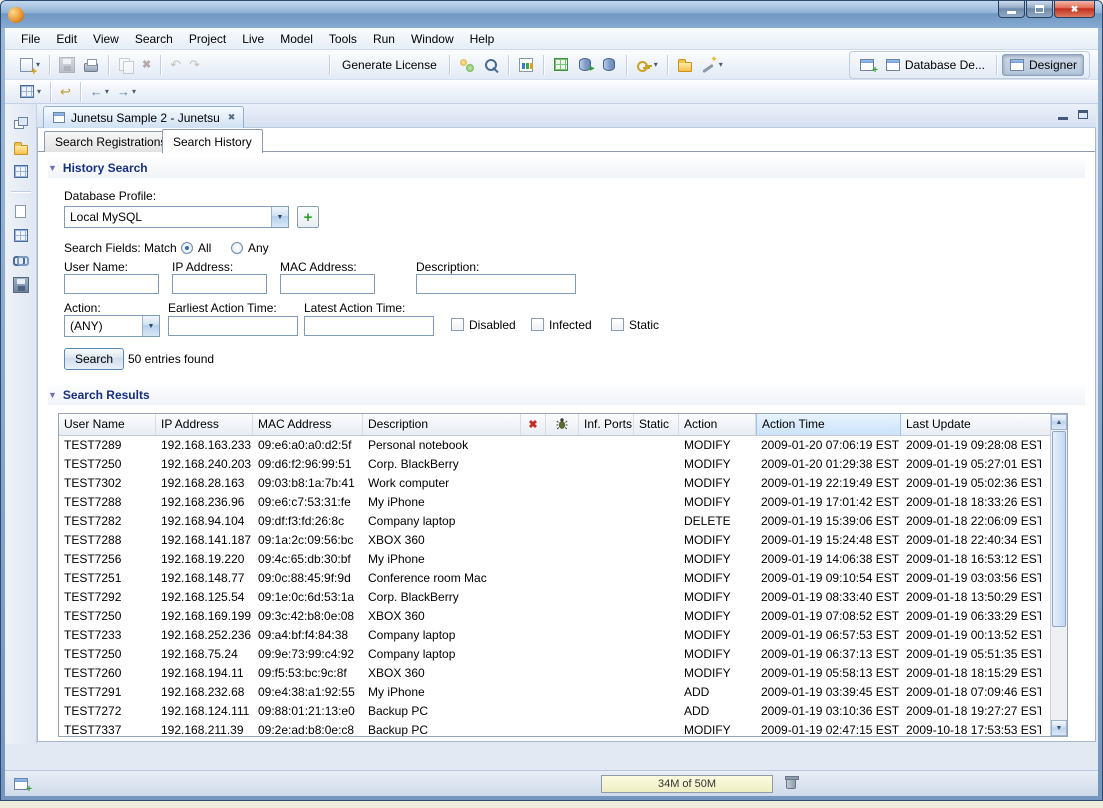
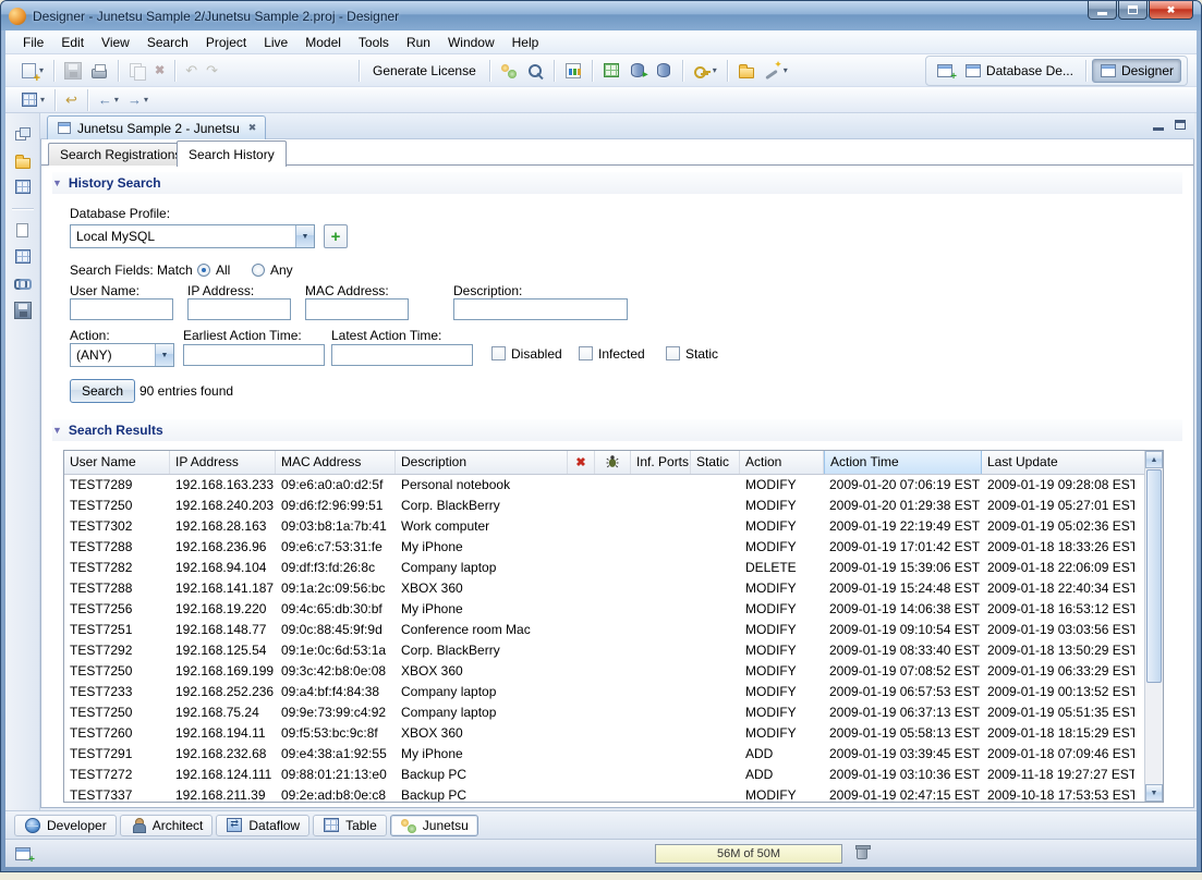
+ Designer - Junetsu Sample 2/Junetsu Sample 2.proj - Designer
  ✖
  File
  Edit
  View
  Search
  Project
  Live
  Model
  Tools
  Run
  Window
  Help
  ▾
  ✖
  ↶
  ↷
  Generate License
  ▾
  ▾
  Database De...
  Designer
  ▾
  ↩
  ←
  ▾
  →
  ▾
  Junetsu Sample 2 - Junetsu
  ✖
  Search Registration
  Search History
  ▼
  History Search
  Database Profile:
  Local MySQL
  +
  Search Fields: Match
  All
  Any
  User Name:
  IP Address:
  MAC Address:
  Description:
  Action:
  Earliest Action Time:
  Latest Action Time:
  (ANY)
  Disabled
  Infected
  Static
  Search
- 50 entries found
+ 90 entries found
  ▼
  Search Results
  User Name
  IP Address
  MAC Address
  Description
  ✖
  Inf. Ports
  Static
  Action
  Action Time
  Last Update
  TEST7289
  192.168.163.233
  09:e6:a0:a0:d2:5f
  Personal notebook
  MODIFY
  2009-01-20 07:06:19 EST
  2009-01-19 09:28:08 EST
  TEST7250
  192.168.240.203
  09:d6:f2:96:99:51
  Corp. BlackBerry
  MODIFY
  2009-01-20 01:29:38 EST
  2009-01-19 05:27:01 EST
  TEST7302
  192.168.28.163
  09:03:b8:1a:7b:41
  Work computer
  MODIFY
  2009-01-19 22:19:49 EST
  2009-01-19 05:02:36 EST
  TEST7288
  192.168.236.96
  09:e6:c7:53:31:fe
  My iPhone
  MODIFY
  2009-01-19 17:01:42 EST
  2009-01-18 18:33:26 EST
  TEST7282
  192.168.94.104
  09:df:f3:fd:26:8c
  Company laptop
  DELETE
  2009-01-19 15:39:06 EST
  2009-01-18 22:06:09 EST
  TEST7288
  192.168.141.187
  09:1a:2c:09:56:bc
  XBOX 360
  MODIFY
  2009-01-19 15:24:48 EST
  2009-01-18 22:40:34 EST
  TEST7256
  192.168.19.220
  09:4c:65:db:30:bf
  My iPhone
  MODIFY
  2009-01-19 14:06:38 EST
  2009-01-18 16:53:12 EST
  TEST7251
  192.168.148.77
  09:0c:88:45:9f:9d
  Conference room Mac
  MODIFY
  2009-01-19 09:10:54 EST
  2009-01-19 03:03:56 EST
  TEST7292
  192.168.125.54
  09:1e:0c:6d:53:1a
  Corp. BlackBerry
  MODIFY
  2009-01-19 08:33:40 EST
  2009-01-18 13:50:29 EST
  TEST7250
  192.168.169.199
  09:3c:42:b8:0e:08
  XBOX 360
  MODIFY
  2009-01-19 07:08:52 EST
  2009-01-19 06:33:29 EST
  TEST7233
  192.168.252.236
  09:a4:bf:f4:84:38
  Company laptop
  MODIFY
  2009-01-19 06:57:53 EST
  2009-01-19 00:13:52 EST
  TEST7250
  192.168.75.24
  09:9e:73:99:c4:92
  Company laptop
  MODIFY
  2009-01-19 06:37:13 EST
  2009-01-19 05:51:35 EST
  TEST7260
  192.168.194.11
  09:f5:53:bc:9c:8f
  XBOX 360
  MODIFY
  2009-01-19 05:58:13 EST
  2009-01-18 18:15:29 EST
  TEST7291
  192.168.232.68
  09:e4:38:a1:92:55
  My iPhone
  ADD
  2009-01-19 03:39:45 EST
  2009-01-18 07:09:46 EST
  TEST7272
  192.168.124.111
  09:88:01:21:13:e0
  Backup PC
  ADD
  2009-01-19 03:10:36 EST
- 2009-01-18 19:27:27 EST
+ 2009-11-18 19:27:27 EST
  TEST7337
  192.168.211.39
  09:2e:ad:b8:0e:c8
  Backup PC
  MODIFY
  2009-01-19 02:47:15 EST
  2009-10-18 17:53:53 EST
+ Developer
+ Architect
+ Dataflow
+ Table
+ Junetsu
- 34M of 50M
+ 56M of 50M
